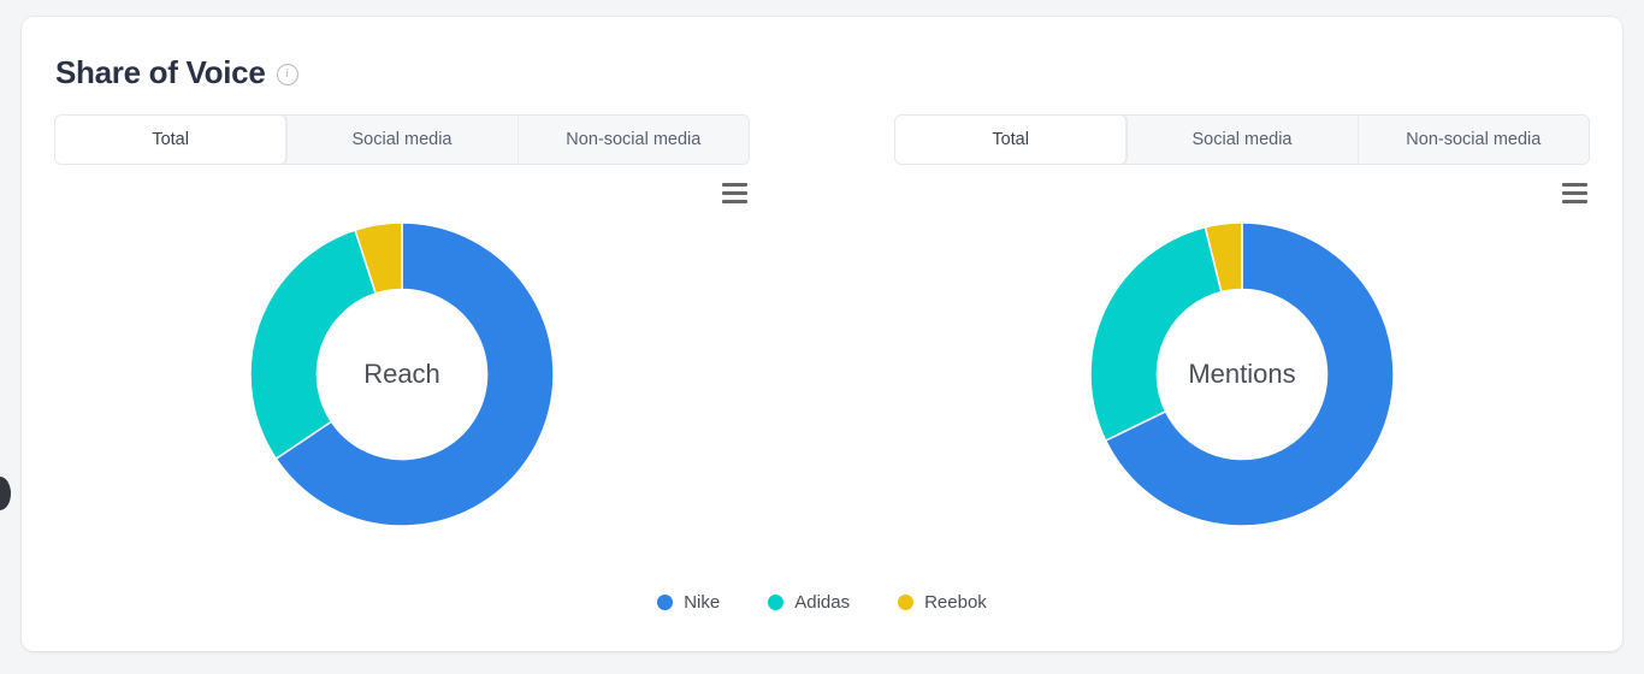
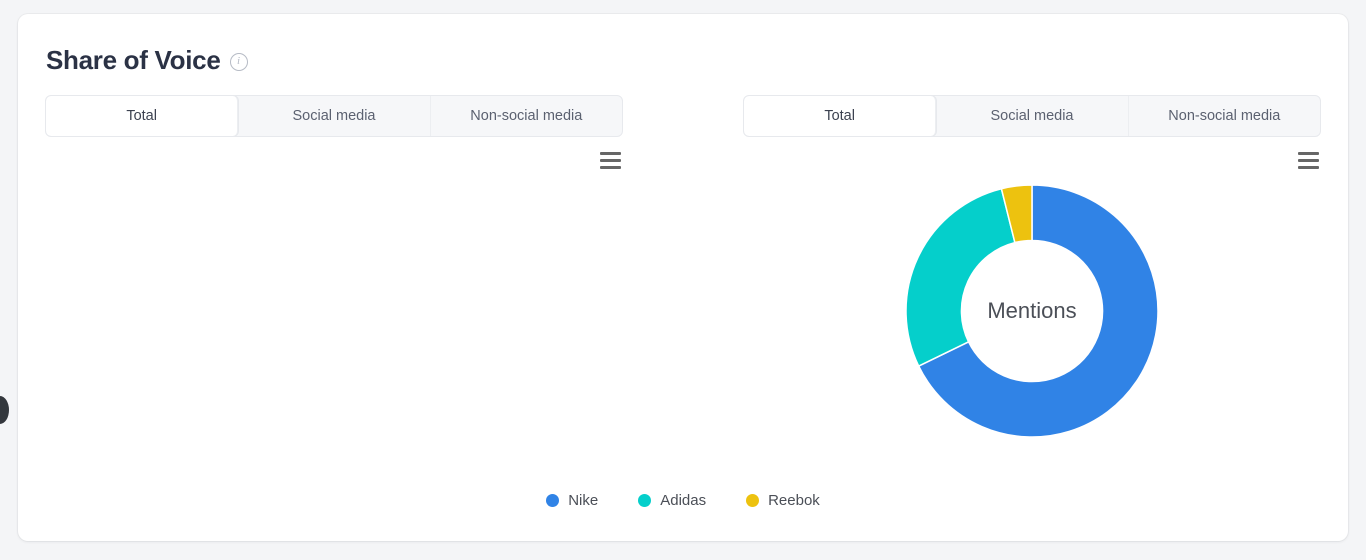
  Share of Voice
  i
  Total
  Social media
  Non-social media
- Reach
  Total
  Social media
  Non-social media
  Mentions
  Nike
  Adidas
  Reebok
